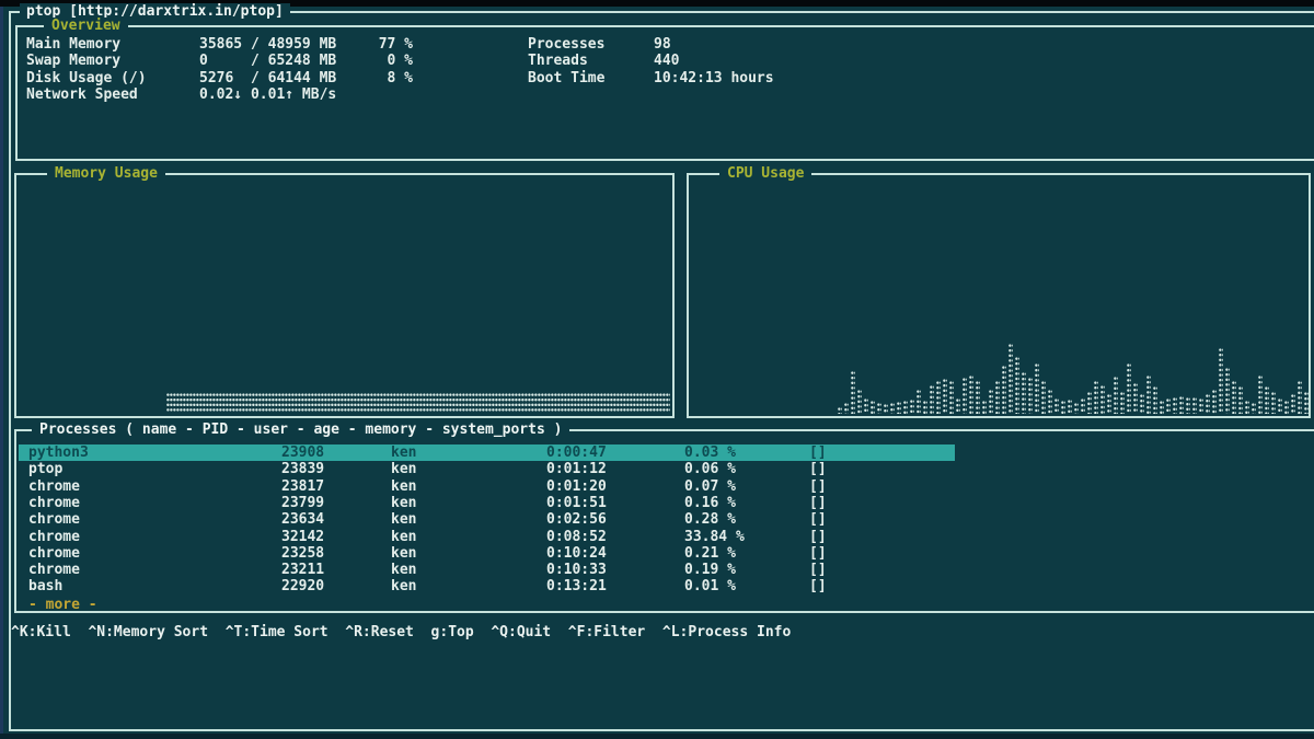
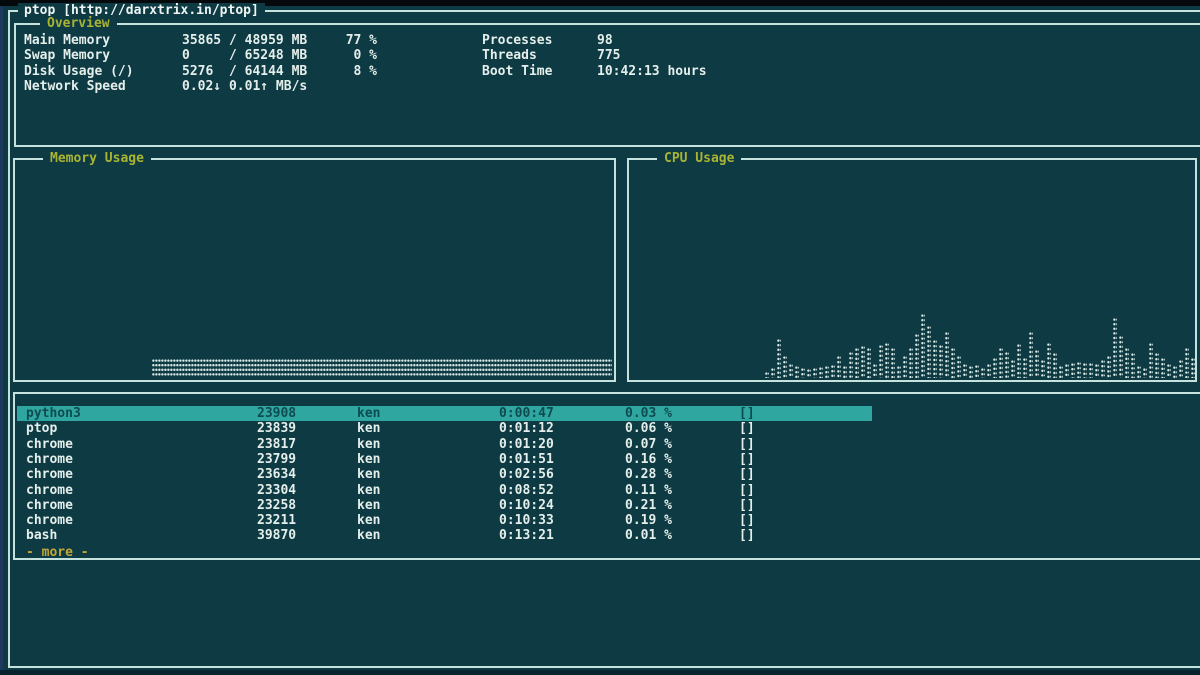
  ptop [http://darxtrix.in/ptop]
  Overview
  Main Memory
  35865 / 48959 MB
  77 %
  Swap Memory
  0 / 65248 MB
  0 %
  Disk Usage (/)
  5276 / 64144 MB
  8 %
  Network Speed
  0.02↓ 0.01↑ MB/s
  Processes
  98
  Threads
- 440
+ 775
  Boot Time
  10:42:13 hours
  Memory Usage
  CPU Usage
- Processes ( name - PID - user - age - memory - system_ports )
  python3
  23908
  ken
  0:00:47
  0.03 %
  []
  ptop
  23839
  ken
  0:01:12
  0.06 %
  []
  chrome
  23817
  ken
  0:01:20
  0.07 %
  []
  chrome
  23799
  ken
  0:01:51
  0.16 %
  []
  chrome
  23634
  ken
  0:02:56
  0.28 %
  []
  chrome
- 32142
+ 23304
  ken
  0:08:52
- 33.84 %
+ 0.11 %
  []
  chrome
  23258
  ken
  0:10:24
  0.21 %
  []
  chrome
  23211
  ken
  0:10:33
  0.19 %
  []
  bash
- 22920
+ 39870
  ken
  0:13:21
  0.01 %
  []
  - more -
- ^K:Kill ^N:Memory Sort ^T:Time Sort ^R:Reset g:Top ^Q:Quit ^F:Filter ^L:Process Info
